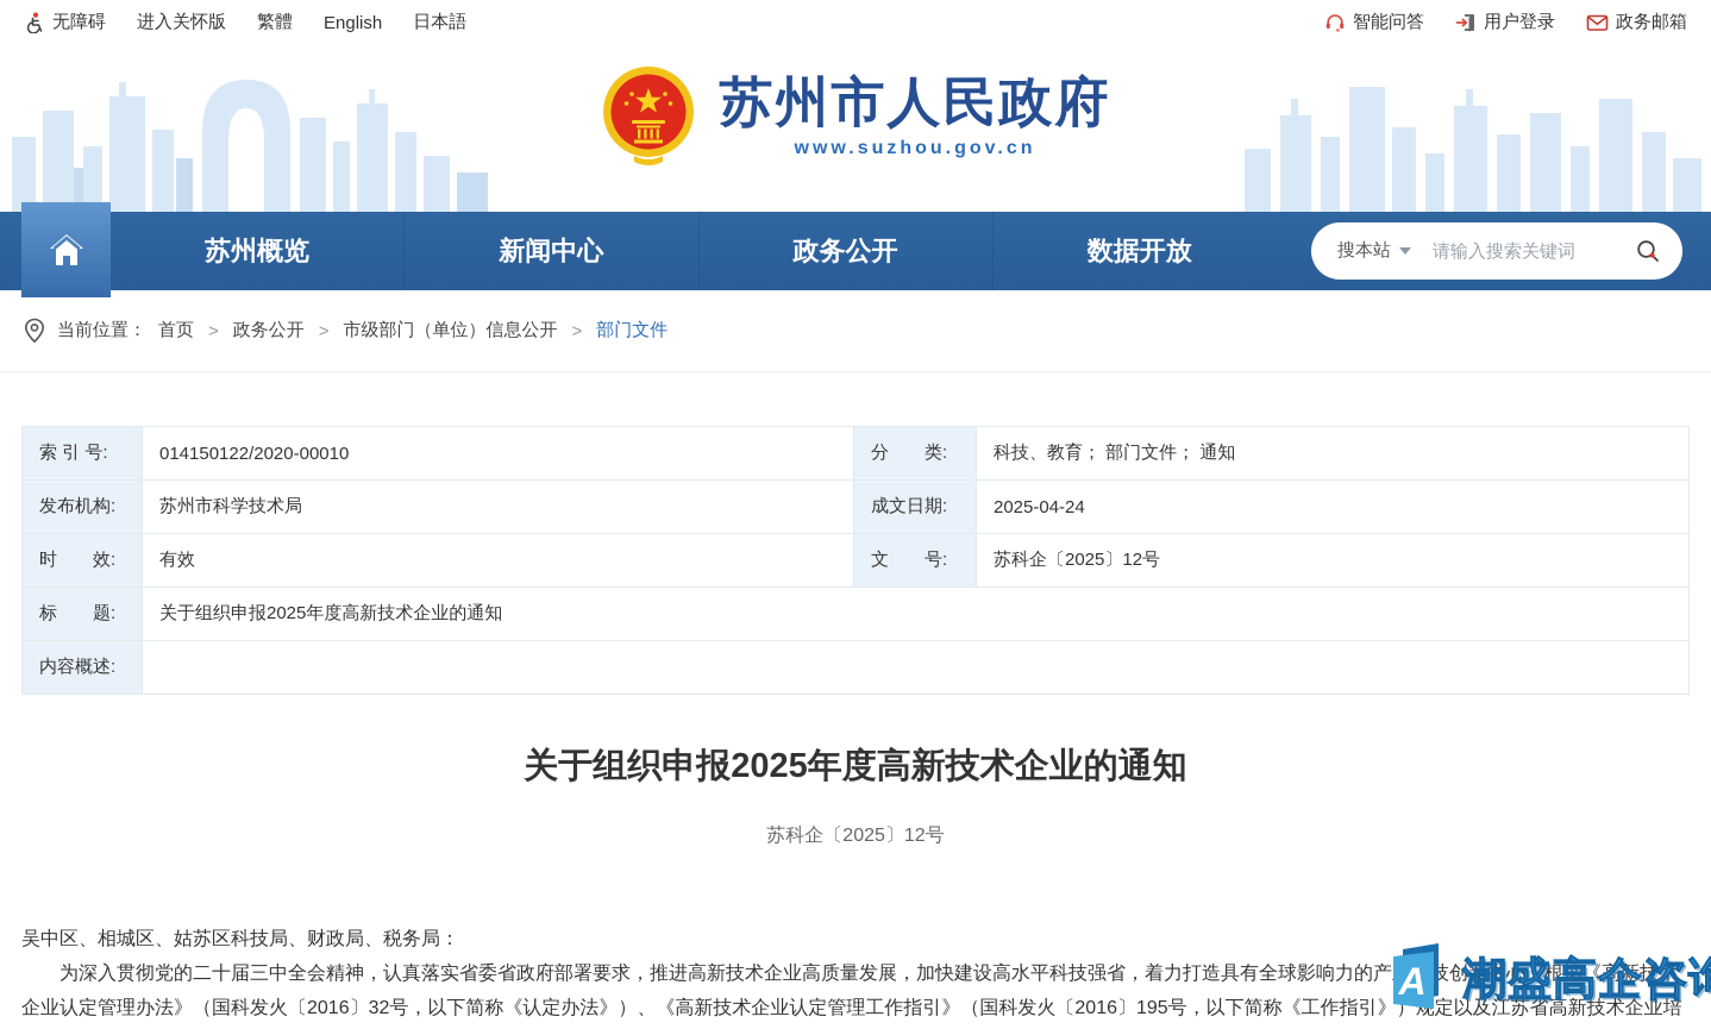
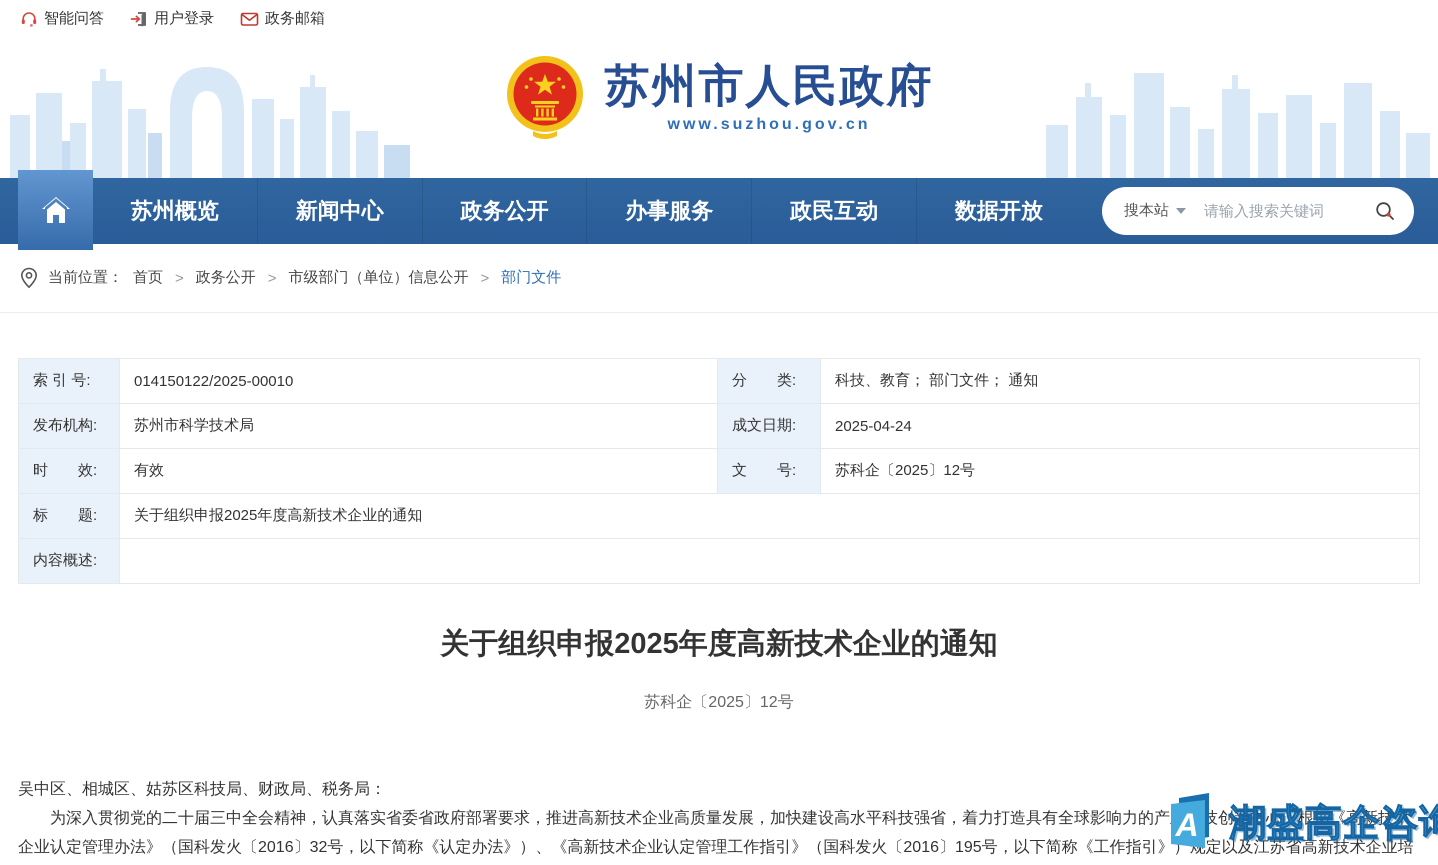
- 无障碍
- 进入关怀版
- 繁體
- English
- 日本語
  智能问答
  用户登录
  政务邮箱
  苏州市人民政府
  www.suzhou.gov.cn
  苏州概览
  新闻中心
  政务公开
+ 办事服务
+ 政民互动
  数据开放
  搜本站
  请输入搜索关键词
  当前位置：
  首页
  >
  政务公开
  >
  市级部门（单位）信息公开
  >
  部门文件
- 索 引 号:	014150122/2020-00010	分 类:	科技、教育； 部门文件； 通知
+ 索 引 号:	014150122/2025-00010	分 类:	科技、教育； 部门文件； 通知
  发布机构:	苏州市科学技术局	成文日期:	2025-04-24
  时 效:	有效	文 号:	苏科企〔2025〕12号
  标 题:	关于组织申报2025年度高新技术企业的通知
  内容概述:
  关于组织申报2025年度高新技术企业的通知
  苏科企〔2025〕12号
  吴中区、相城区、姑苏区科技局、财政局、税务局：
  为深入贯彻党的二十届三中全会精神，认真落实省委省政府部署要求，推进高新技术企业高质量发展，加快建设高水平科技强省，着力打造具有全球影响力的产技创新中心，根据《高新技术企业认定管理办法》（国科发火〔2016〕32号，以下简称《认定办法》）、《高新技术企业认定管理工作指引》（国科发火〔2016〕195号，以下简称《工作指引》）规定以及江苏省高新技术企业培
  A
  潮盛高企咨
